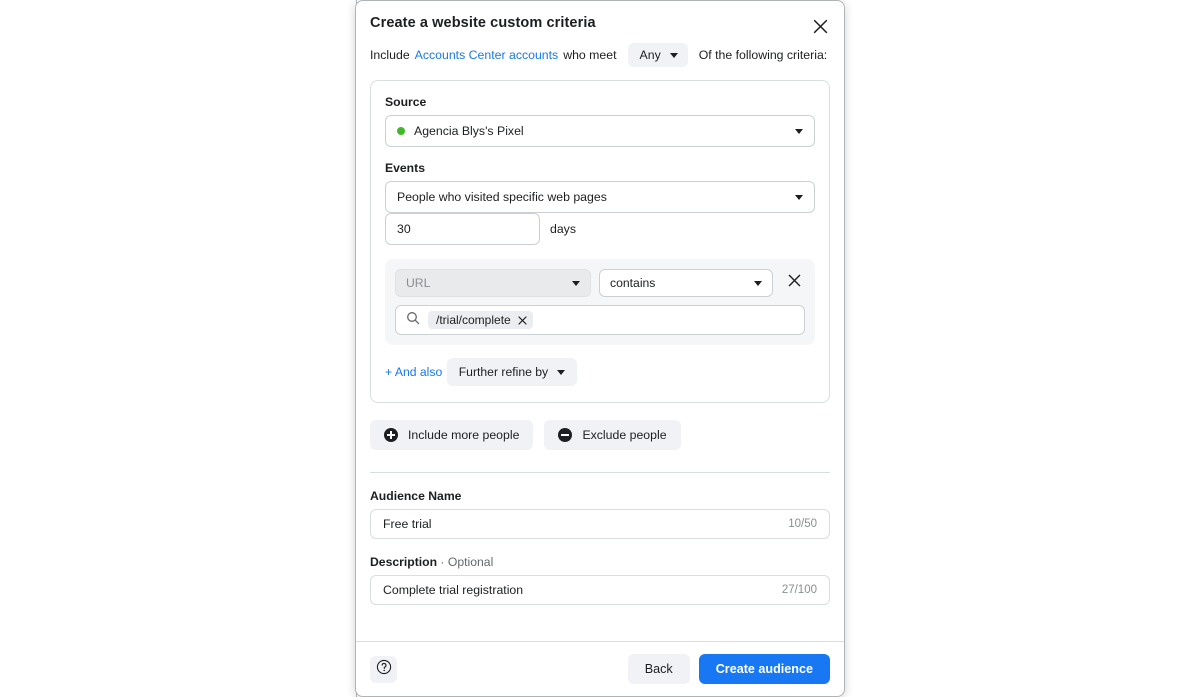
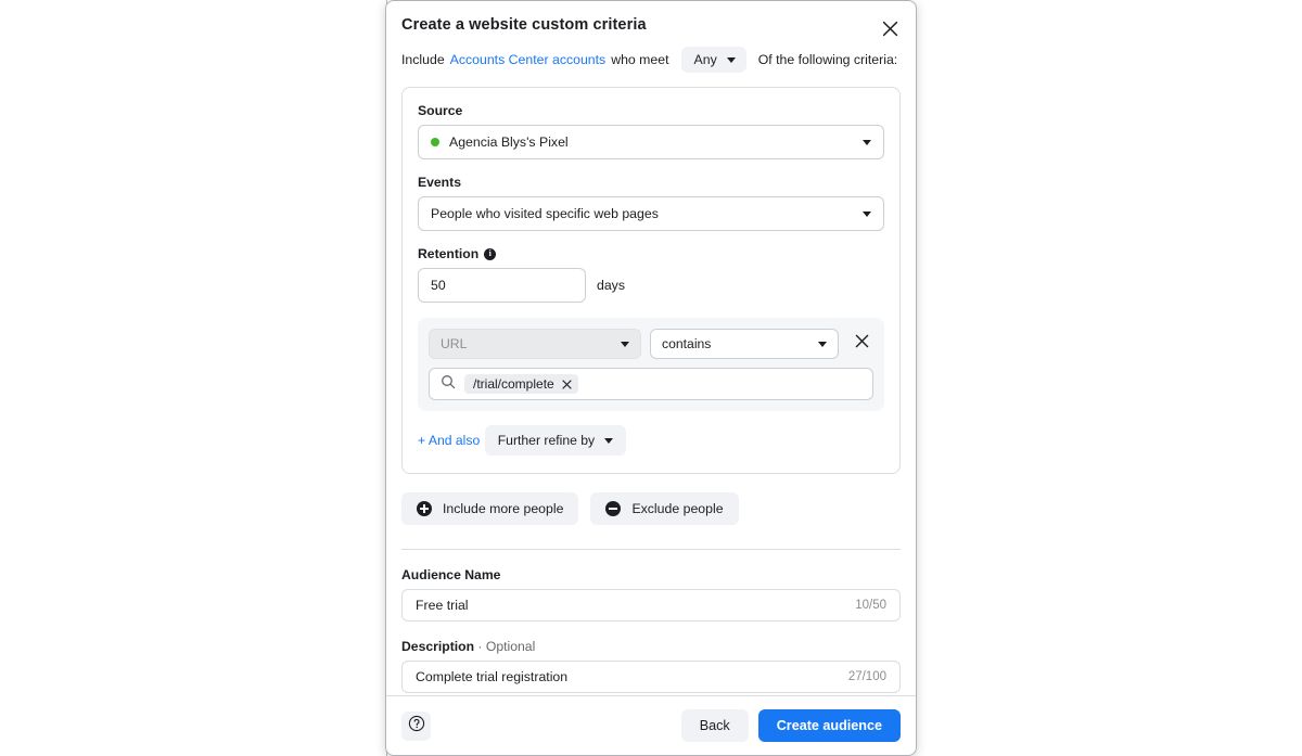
  Create a website custom criteria
  Include
  Accounts Center accounts
  who meet
  Any
  Of the following criteria:
  Source
  Agencia Blys's Pixel
  Events
  People who visited specific web pages
+ Retention
+ i
- 30
+ 50
  days
  URL
  contains
  /trial/complete
  + And also
  Further refine by
  Include more people
  Exclude people
  Audience Name
  Free trial
  10/50
  Description · Optional
  Complete trial registration
  27/100
  Back
  Create audience
